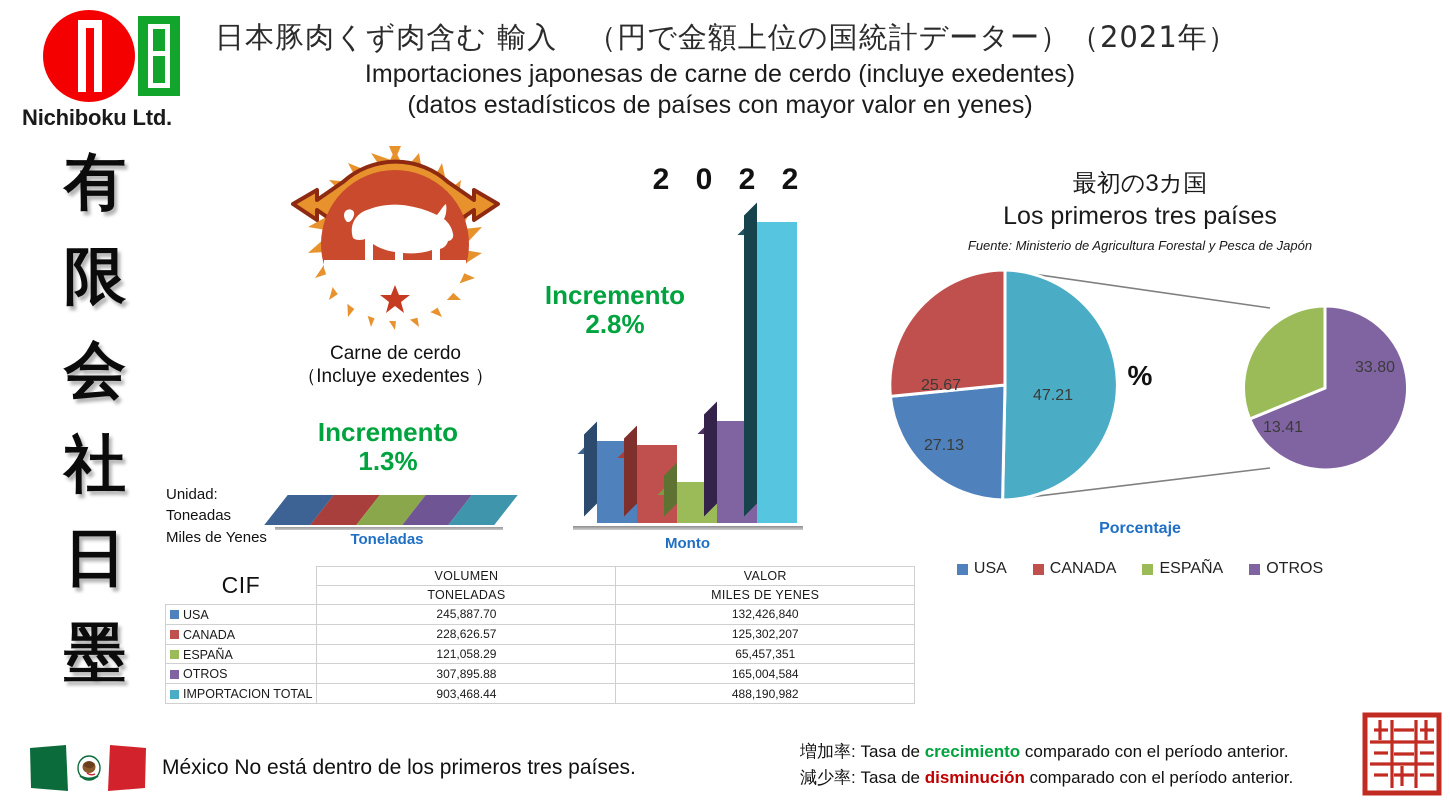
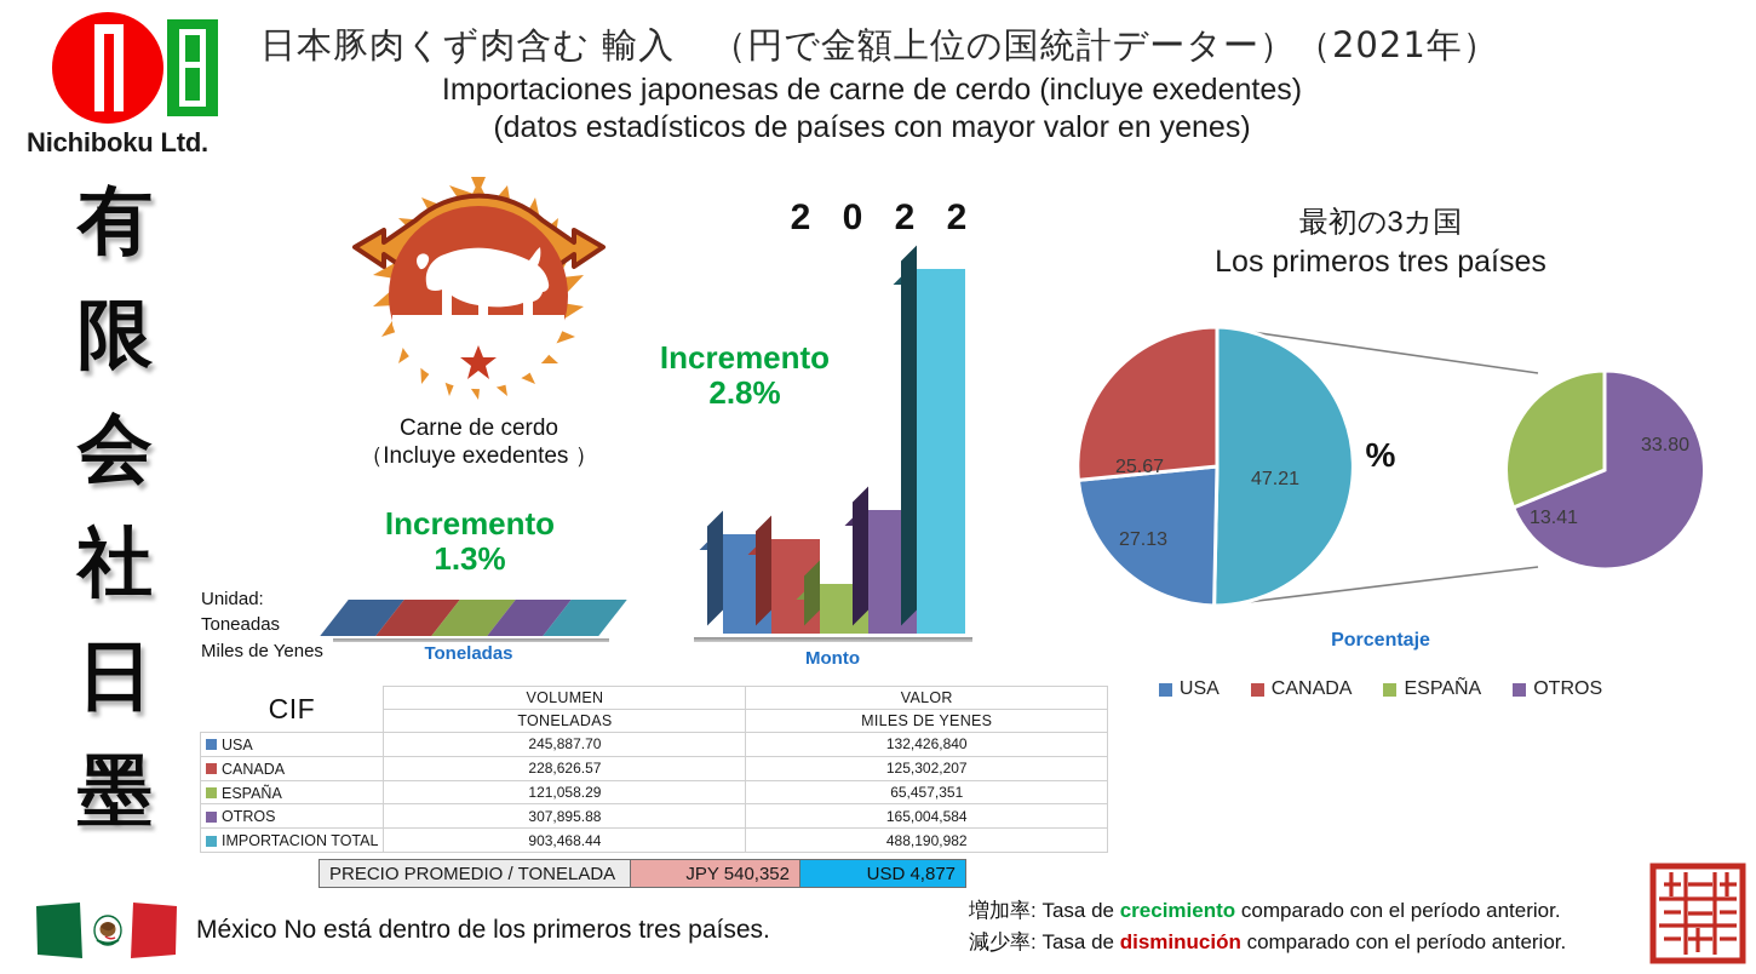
  Nichiboku Ltd.
  有
  限
  会
  社
  日
  墨
  日本豚肉くず肉含む 輸入 （円で金額上位の国統計データー）（2021年）
  Importaciones japonesas de carne de cerdo (incluye exedentes)
  (datos estadísticos de países con mayor valor en yenes)
  Carne de cerdo
  （Incluye exedentes ）
  2 0 2 2
  Incremento
  1.3%
  Incremento
  2.8%
  Unidad:
  Toneadas
  Miles de Yenes
  Toneladas
  Monto
  最初の3カ国
  Los primeros tres países
- Fuente: Ministerio de Agricultura Forestal y Pesca de Japón
  25.67
  27.13
  47.21
  33.80
  13.41
  %
  Porcentaje
  USA
  CANADA
  ESPAÑA
  OTROS
  CIF	VOLUMEN	VALOR
  TONELADAS	MILES DE YENES
  USA	245,887.70	132,426,840
  CANADA	228,626.57	125,302,207
  ESPAÑA	121,058.29	65,457,351
  OTROS	307,895.88	165,004,584
  IMPORTACION TOTAL	903,468.44	488,190,982
+ PRECIO PROMEDIO / TONELADA
+ JPY 540,352
+ USD 4,877
  México No está dentro de los primeros tres países.
  増加率: Tasa de crecimiento comparado con el período anterior.
  減少率: Tasa de disminución comparado con el período anterior.
